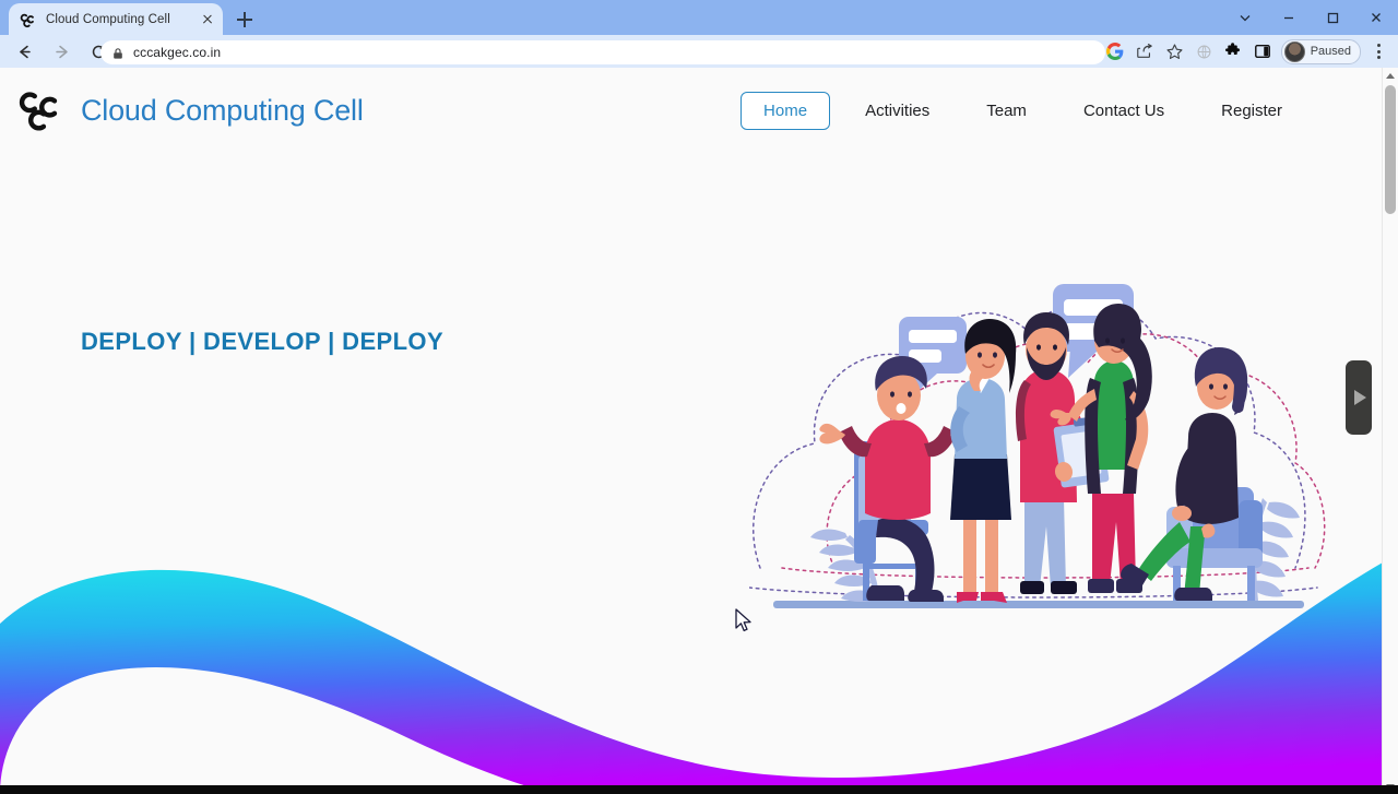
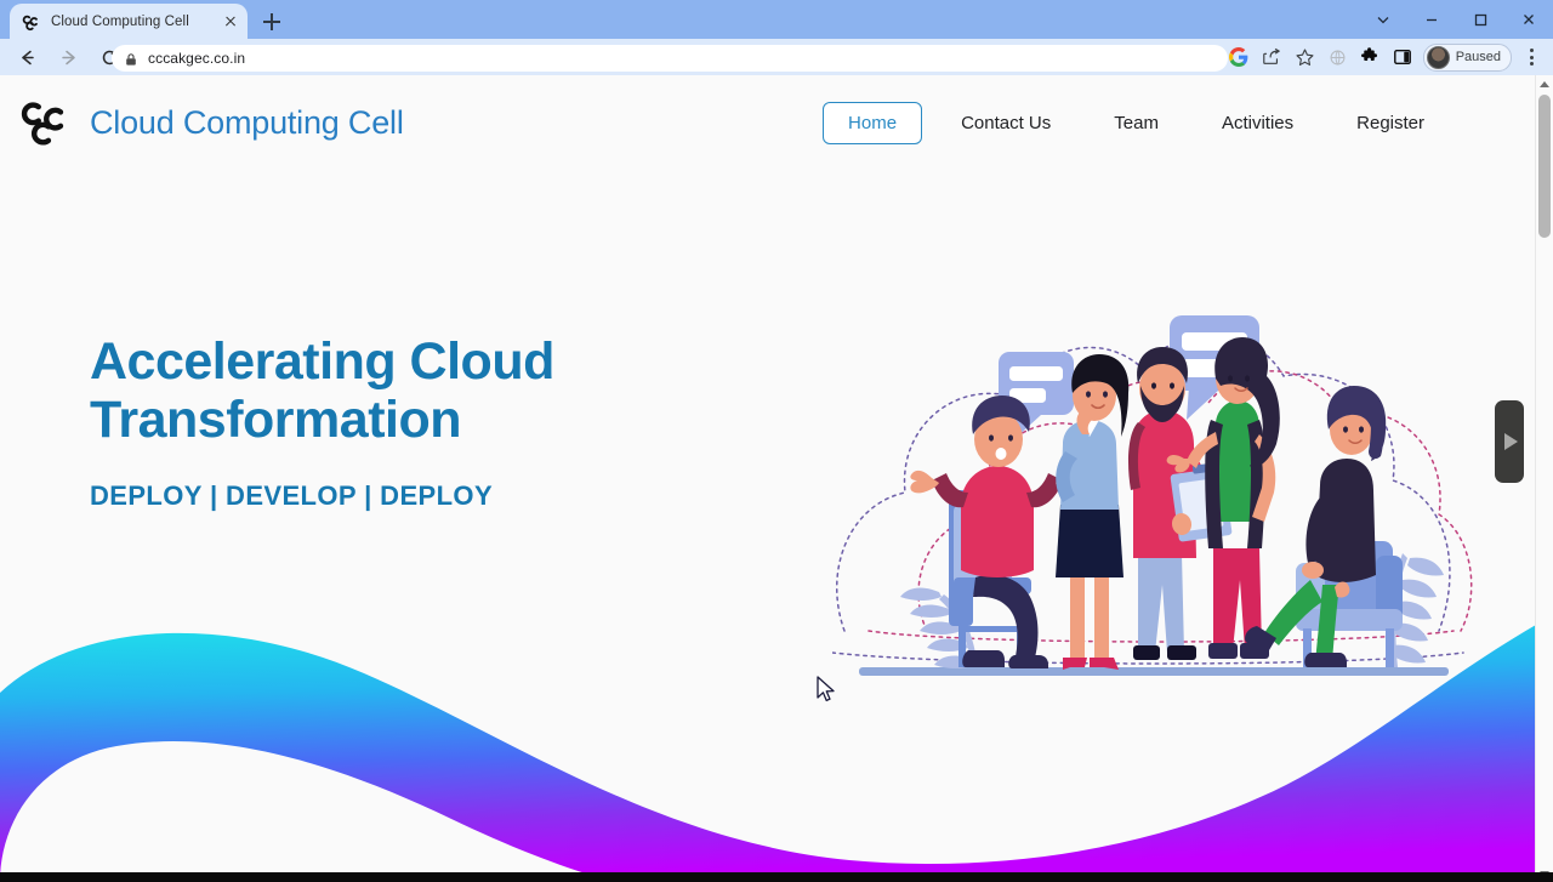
  Cloud Computing Cell
  cccakgec.co.in
  Paused
  Cloud Computing Cell
  Home
- Activities
+ Contact Us
  Team
- Contact Us
+ Activities
  Register
+ Accelerating Cloud
+ Transformation
  DEPLOY | DEVELOP | DEPLOY
